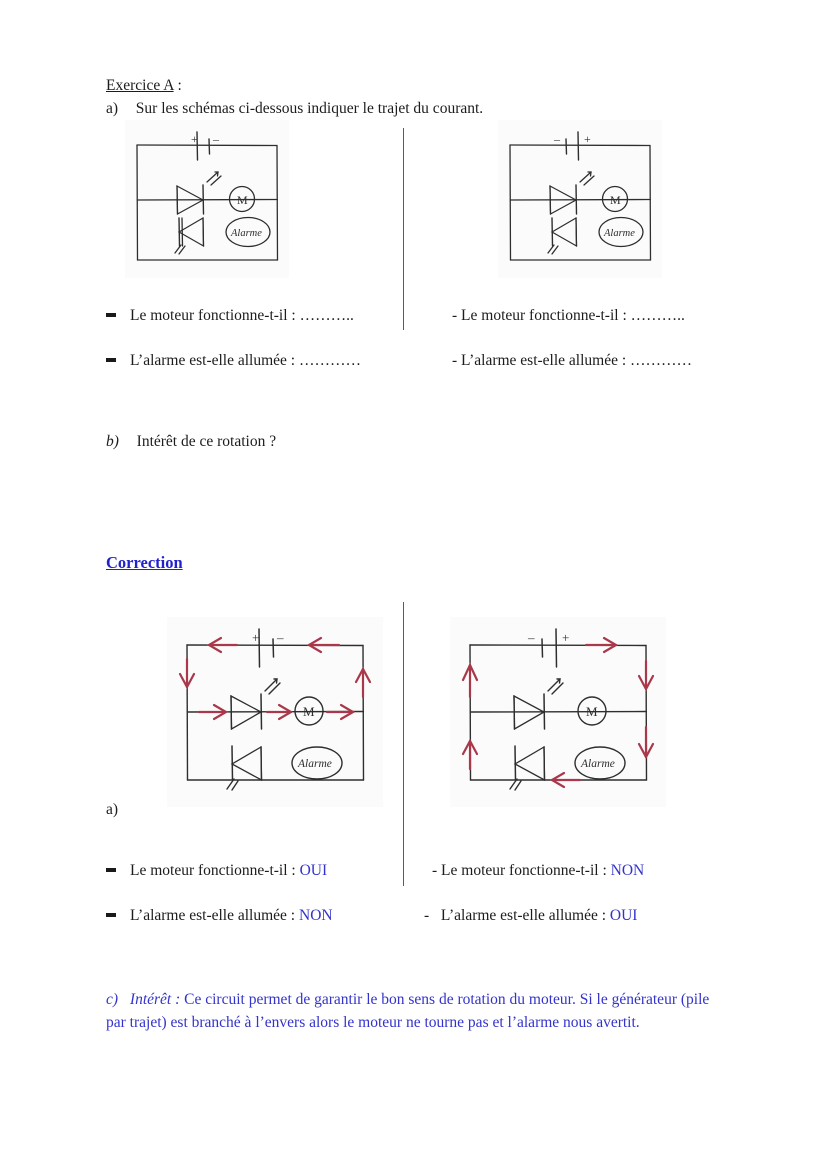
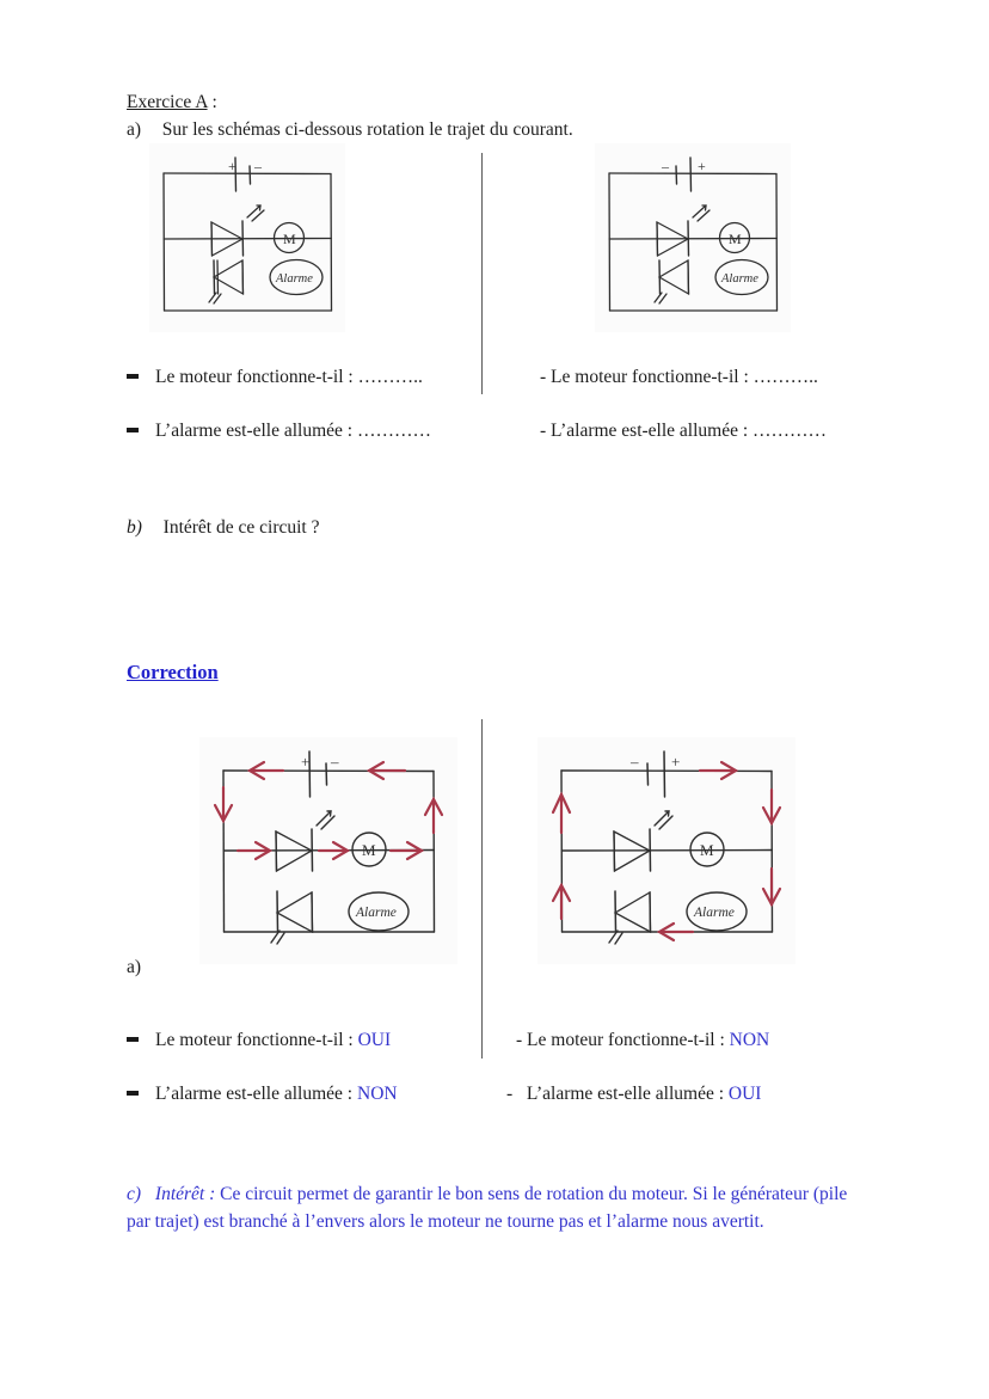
  Exercice A :
- a) Sur les schémas ci-dessous indiquer le trajet du courant.
+ a) Sur les schémas ci-dessous rotation le trajet du courant.
  +
  –
  M
  Alarme
  –
  +
  M
  Alarme
  Le moteur fonctionne-t-il : ………..
  L’alarme est-elle allumée : …………
  - Le moteur fonctionne-t-il : ………..
  - L’alarme est-elle allumée : …………
- b) Intérêt de ce rotation ?
+ b) Intérêt de ce circuit ?
  Correction
  +
  –
  M
  Alarme
  –
  +
  M
  Alarme
  a)
  Le moteur fonctionne-t-il : OUI
  L’alarme est-elle allumée : NON
  - Le moteur fonctionne-t-il : NON
  - L’alarme est-elle allumée : OUI
  c) Intérêt : Ce circuit permet de garantir le bon sens de rotation du moteur. Si le générateur (pile par trajet) est branché à l’envers alors le moteur ne tourne pas et l’alarme nous avertit.
